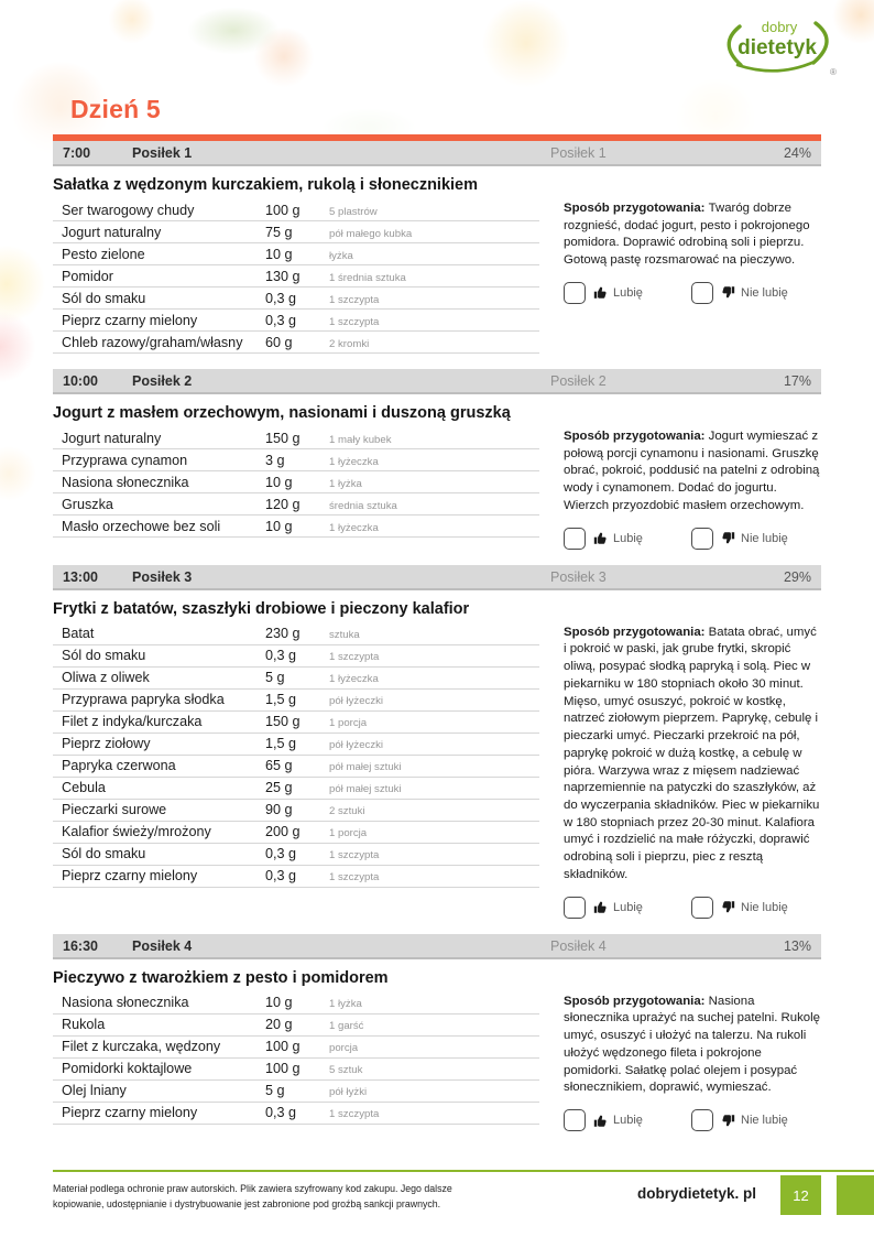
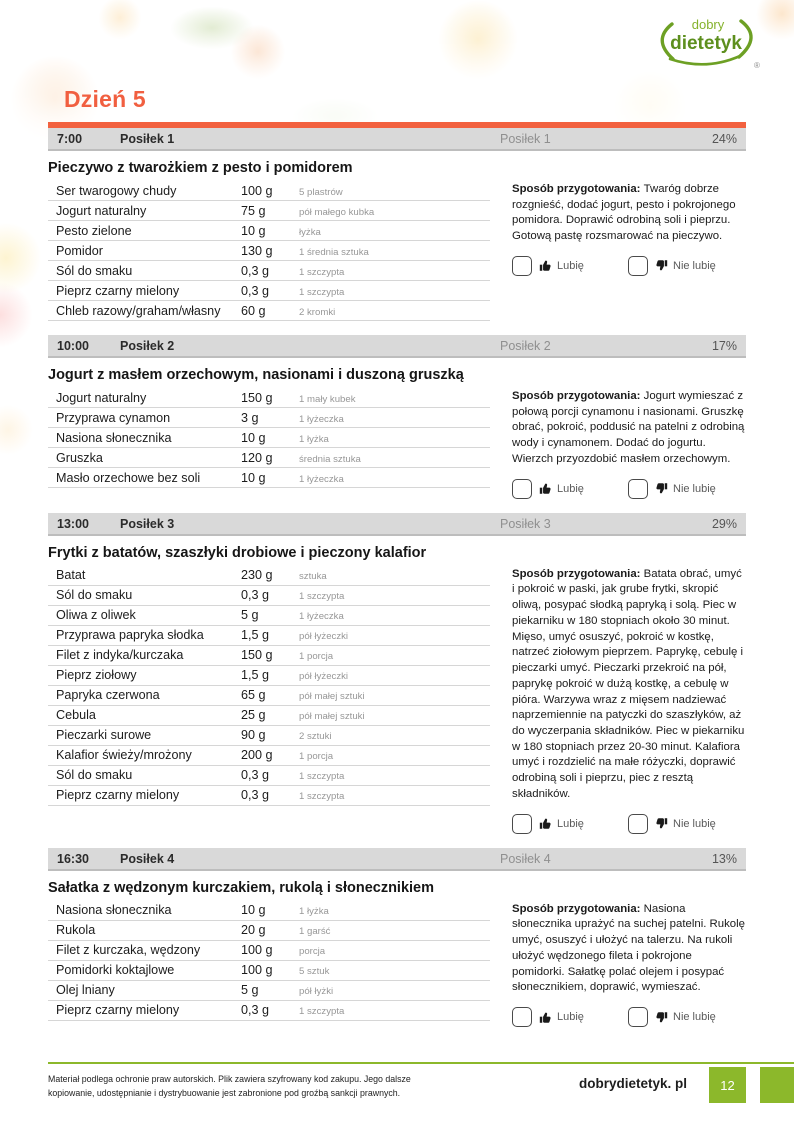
  dobry
  dietetyk
  ®
  Dzień 5
  7:00
  Posiłek 1
  Posiłek 1
  24%
- Sałatka z wędzonym kurczakiem, rukolą i słonecznikiem
+ Pieczywo z twarożkiem z pesto i pomidorem
  Ser twarogowy chudy
  100 g
  5 plastrów
  Jogurt naturalny
  75 g
  pół małego kubka
  Pesto zielone
  10 g
  łyżka
  Pomidor
  130 g
  1 średnia sztuka
  Sól do smaku
  0,3 g
  1 szczypta
  Pieprz czarny mielony
  0,3 g
  1 szczypta
  Chleb razowy/graham/własny
  60 g
  2 kromki
  Sposób przygotowania: Twaróg dobrze rozgnieść, dodać jogurt, pesto i pokrojonego pomidora. Doprawić odrobiną soli i pieprzu. Gotową pastę rozsmarować na pieczywo.
  Lubię
  Nie lubię
  10:00
  Posiłek 2
  Posiłek 2
  17%
  Jogurt z masłem orzechowym, nasionami i duszoną gruszką
  Jogurt naturalny
  150 g
  1 mały kubek
  Przyprawa cynamon
  3 g
  1 łyżeczka
  Nasiona słonecznika
  10 g
  1 łyżka
  Gruszka
  120 g
  średnia sztuka
  Masło orzechowe bez soli
  10 g
  1 łyżeczka
  Sposób przygotowania: Jogurt wymieszać z połową porcji cynamonu i nasionami. Gruszkę obrać, pokroić, poddusić na patelni z odrobiną wody i cynamonem. Dodać do jogurtu. Wierzch przyozdobić masłem orzechowym.
  Lubię
  Nie lubię
  13:00
  Posiłek 3
  Posiłek 3
  29%
  Frytki z batatów, szaszłyki drobiowe i pieczony kalafior
  Batat
  230 g
  sztuka
  Sól do smaku
  0,3 g
  1 szczypta
  Oliwa z oliwek
  5 g
  1 łyżeczka
  Przyprawa papryka słodka
  1,5 g
  pół łyżeczki
  Filet z indyka/kurczaka
  150 g
  1 porcja
  Pieprz ziołowy
  1,5 g
  pół łyżeczki
  Papryka czerwona
  65 g
  pół małej sztuki
  Cebula
  25 g
  pół małej sztuki
  Pieczarki surowe
  90 g
  2 sztuki
  Kalafior świeży/mrożony
  200 g
  1 porcja
  Sól do smaku
  0,3 g
  1 szczypta
  Pieprz czarny mielony
  0,3 g
  1 szczypta
  Sposób przygotowania: Batata obrać, umyć i pokroić w paski, jak grube frytki, skropić oliwą, posypać słodką papryką i solą. Piec w piekarniku w 180 stopniach około 30 minut. Mięso, umyć osuszyć, pokroić w kostkę, natrzeć ziołowym pieprzem. Paprykę, cebulę i pieczarki umyć. Pieczarki przekroić na pół, paprykę pokroić w dużą kostkę, a cebulę w pióra. Warzywa wraz z mięsem nadziewać naprzemiennie na patyczki do szaszłyków, aż do wyczerpania składników. Piec w piekarniku w 180 stopniach przez 20-30 minut. Kalafiora umyć i rozdzielić na małe różyczki, doprawić odrobiną soli i pieprzu, piec z resztą składników.
  Lubię
  Nie lubię
  16:30
  Posiłek 4
  Posiłek 4
  13%
- Pieczywo z twarożkiem z pesto i pomidorem
+ Sałatka z wędzonym kurczakiem, rukolą i słonecznikiem
  Nasiona słonecznika
  10 g
  1 łyżka
  Rukola
  20 g
  1 garść
  Filet z kurczaka, wędzony
  100 g
  porcja
  Pomidorki koktajlowe
  100 g
  5 sztuk
  Olej lniany
  5 g
  pół łyżki
  Pieprz czarny mielony
  0,3 g
  1 szczypta
  Sposób przygotowania: Nasiona słonecznika uprażyć na suchej patelni. Rukolę umyć, osuszyć i ułożyć na talerzu. Na rukoli ułożyć wędzonego fileta i pokrojone pomidorki. Sałatkę polać olejem i posypać słonecznikiem, doprawić, wymieszać.
  Lubię
  Nie lubię
  Materiał podlega ochronie praw autorskich. Plik zawiera szyfrowany kod zakupu. Jego dalsze
  kopiowanie, udostępnianie i dystrybuowanie jest zabronione pod groźbą sankcji prawnych.
  dobrydietetyk. pl
  12
